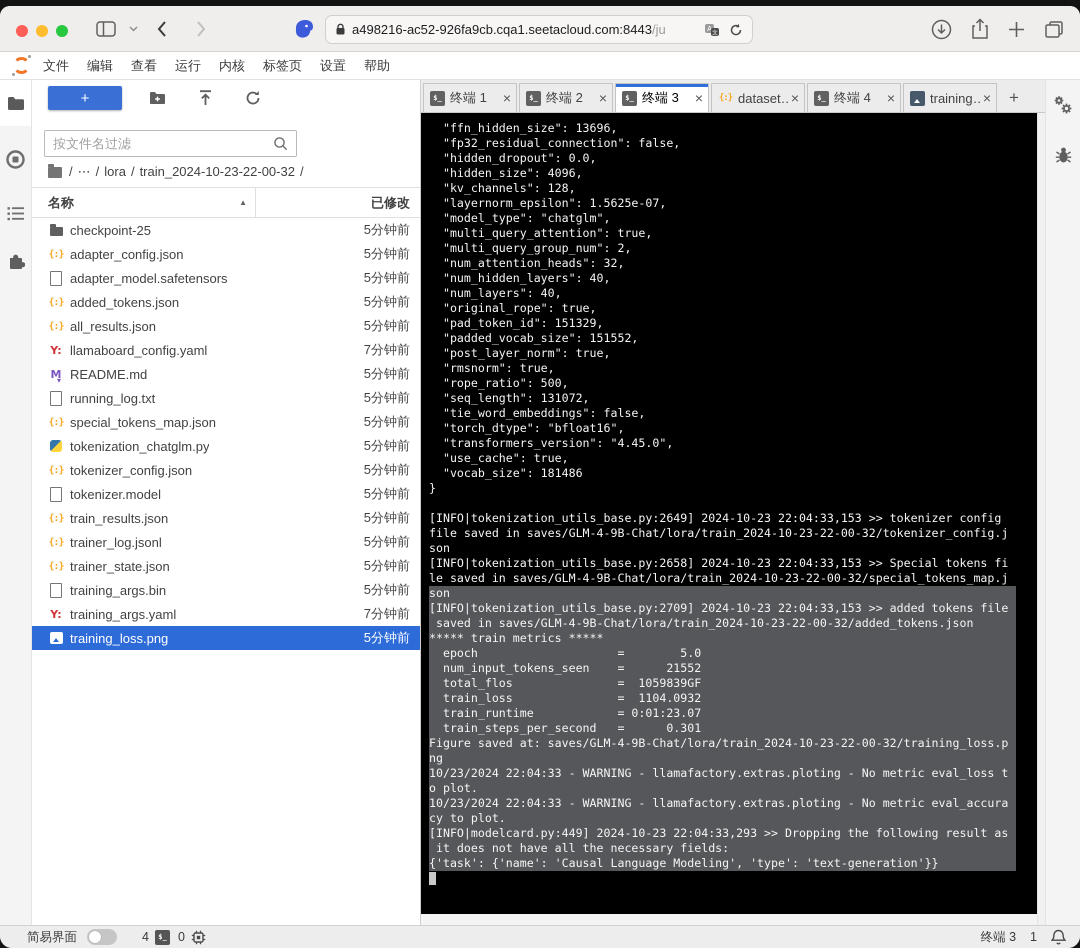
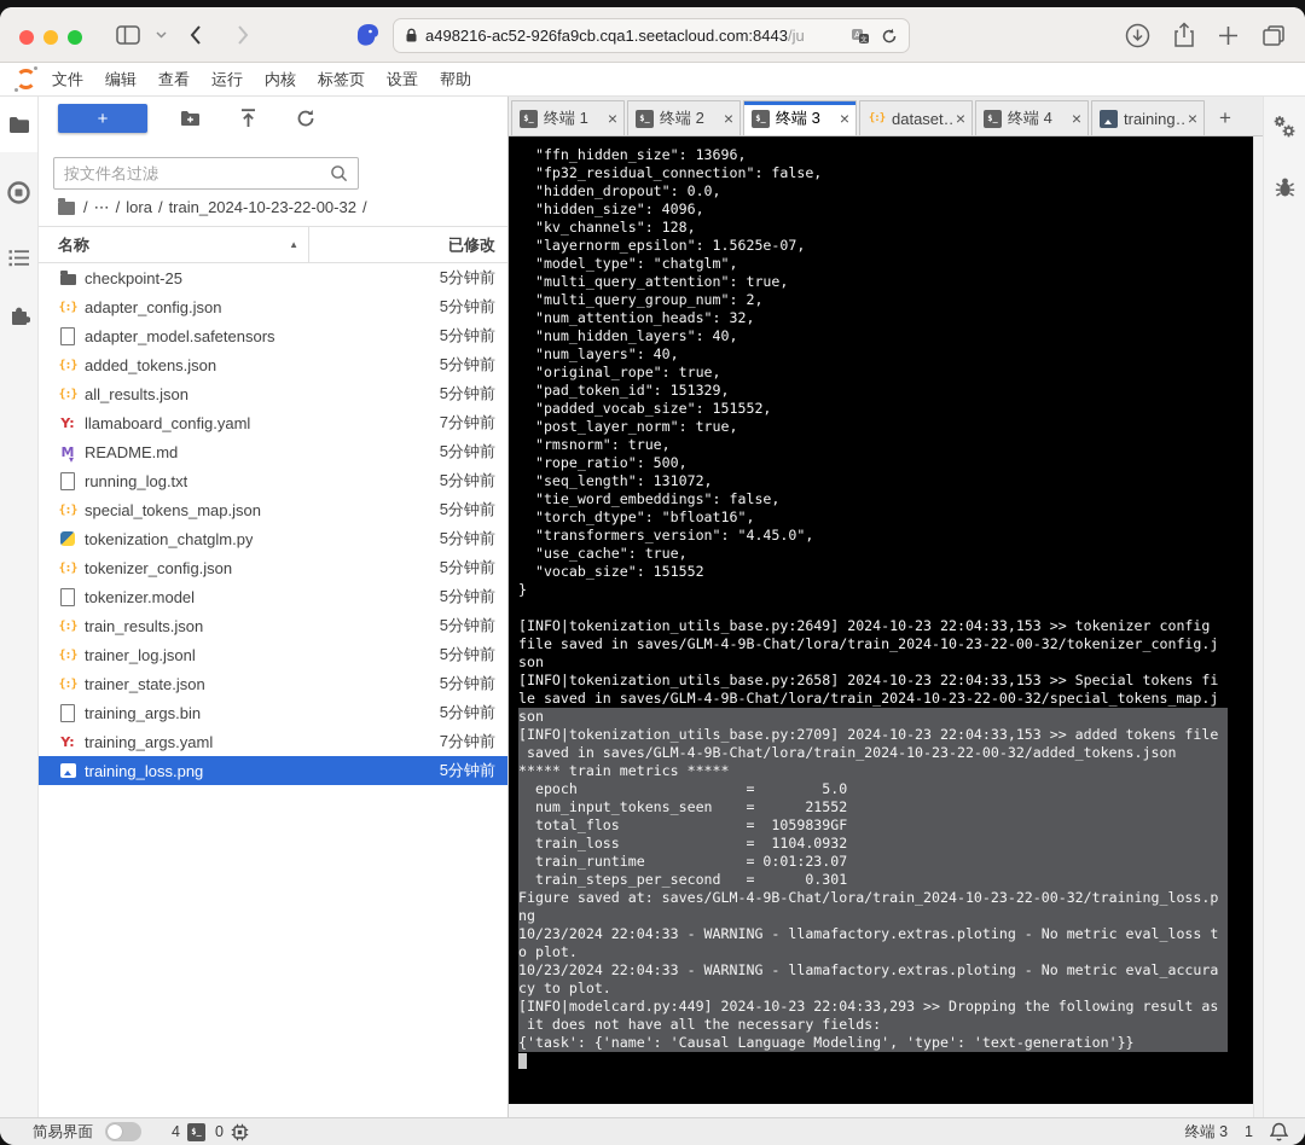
  a498216-ac52-926fa9cb.cqa1.seetacloud.com:8443/ju
  A
  文件
  编辑
  查看
  运行
  内核
  标签页
  设置
  帮助
  +
  按文件名过滤
  /
  ⋯
  /
  lora
  /
  train_2024-10-23-22-00-32
  /
  名称
  ▲
  已修改
  checkpoint-25
  5分钟前
  adapter_config.json
  5分钟前
  adapter_model.safetensors
  5分钟前
  added_tokens.json
  5分钟前
  all_results.json
  5分钟前
  llamaboard_config.yaml
  7分钟前
  README.md
  5分钟前
  running_log.txt
  5分钟前
  special_tokens_map.json
  5分钟前
  tokenization_chatglm.py
  5分钟前
  tokenizer_config.json
  5分钟前
  tokenizer.model
  5分钟前
  train_results.json
  5分钟前
  trainer_log.jsonl
  5分钟前
  trainer_state.json
  5分钟前
  training_args.bin
  5分钟前
  training_args.yaml
  7分钟前
  training_loss.png
  5分钟前
  终端 1
  ×
  终端 2
  ×
  终端 3
  ×
  dataset…
  ×
  终端 4
  ×
  training…
  ×
  +
  "ffn_hidden_size": 13696,
  "fp32_residual_connection": false,
  "hidden_dropout": 0.0,
  "hidden_size": 4096,
  "kv_channels": 128,
  "layernorm_epsilon": 1.5625e-07,
  "model_type": "chatglm",
  "multi_query_attention": true,
  "multi_query_group_num": 2,
  "num_attention_heads": 32,
  "num_hidden_layers": 40,
  "num_layers": 40,
  "original_rope": true,
  "pad_token_id": 151329,
  "padded_vocab_size": 151552,
  "post_layer_norm": true,
  "rmsnorm": true,
  "rope_ratio": 500,
  "seq_length": 131072,
  "tie_word_embeddings": false,
  "torch_dtype": "bfloat16",
  "transformers_version": "4.45.0",
  "use_cache": true,
- "vocab_size": 181486
+ "vocab_size": 151552
  }
  [INFO|tokenization_utils_base.py:2649] 2024-10-23 22:04:33,153 >> tokenizer config
  file saved in saves/GLM-4-9B-Chat/lora/train_2024-10-23-22-00-32/tokenizer_config.j
  son
  [INFO|tokenization_utils_base.py:2658] 2024-10-23 22:04:33,153 >> Special tokens fi
  le saved in saves/GLM-4-9B-Chat/lora/train_2024-10-23-22-00-32/special_tokens_map.j
  son
  [INFO|tokenization_utils_base.py:2709] 2024-10-23 22:04:33,153 >> added tokens file
  saved in saves/GLM-4-9B-Chat/lora/train_2024-10-23-22-00-32/added_tokens.json
  ***** train metrics *****
  epoch = 5.0
  num_input_tokens_seen = 21552
  total_flos = 1059839GF
  train_loss = 1104.0932
  train_runtime = 0:01:23.07
  train_steps_per_second = 0.301
  Figure saved at: saves/GLM-4-9B-Chat/lora/train_2024-10-23-22-00-32/training_loss.p
  ng
  10/23/2024 22:04:33 - WARNING - llamafactory.extras.ploting - No metric eval_loss t
  o plot.
  10/23/2024 22:04:33 - WARNING - llamafactory.extras.ploting - No metric eval_accura
  cy to plot.
  [INFO|modelcard.py:449] 2024-10-23 22:04:33,293 >> Dropping the following result as
  it does not have all the necessary fields:
  {'task': {'name': 'Causal Language Modeling', 'type': 'text-generation'}}
  简易界面
  4
  0
  终端 3
  1
